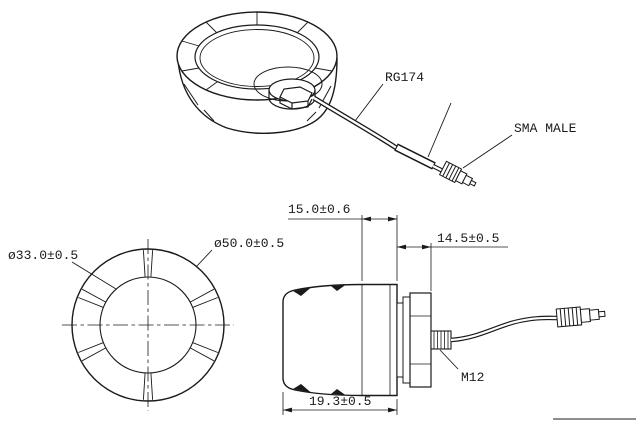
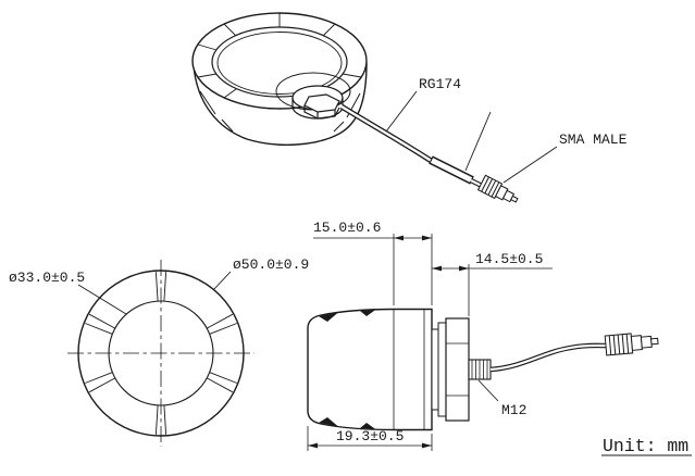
  RG174
  SMA MALE
  15.0±0.6
  14.5±0.5
  19.3±0.5
  ø33.0±0.5
- ø50.0±0.5
+ ø50.0±0.9
  M12
+ Unit: mm
